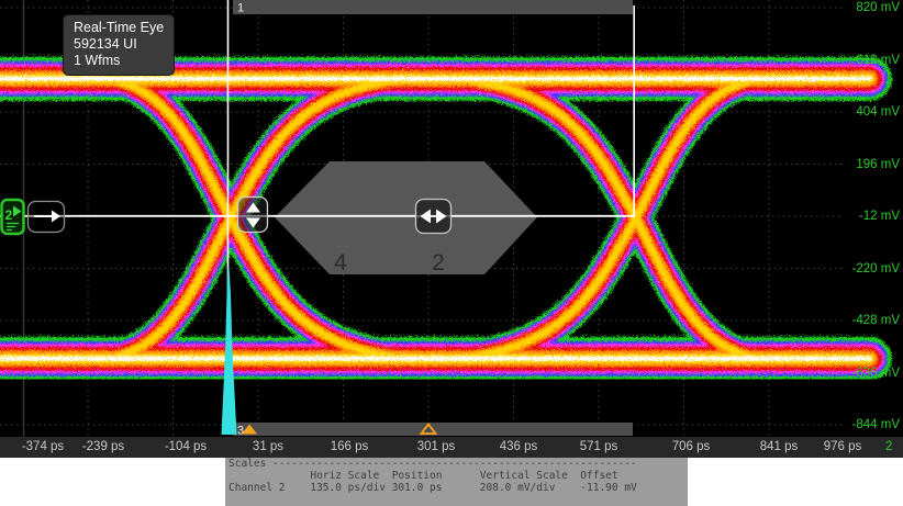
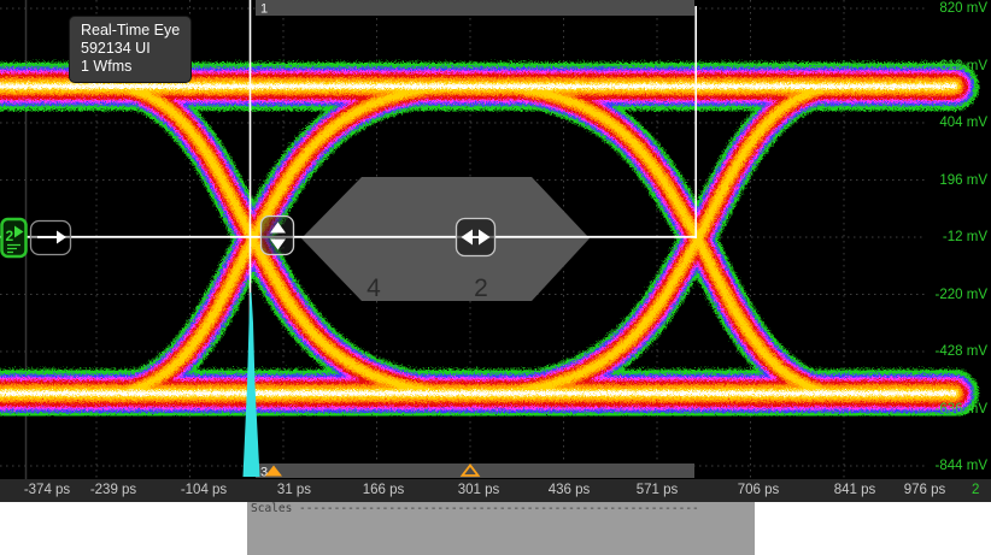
  4
  2
  1
  3
  2
  Real-Time Eye
  592134 UI
  1 Wfms
  820 mV
  612 mV
  404 mV
  196 mV
  -12 mV
  -220 mV
  -428 mV
  -636 mV
  -844 mV
  -374 ps
  -239 ps
  -104 ps
  31 ps
  166 ps
  301 ps
  436 ps
  571 ps
  706 ps
  841 ps
  976 ps
  2
  Scales ----------------------------------------------------------
- Horiz Scale Position Vertical Scale Offset
- Channel 2 135.0 ps/div 301.0 ps 208.0 mV/div -11.90 mV
